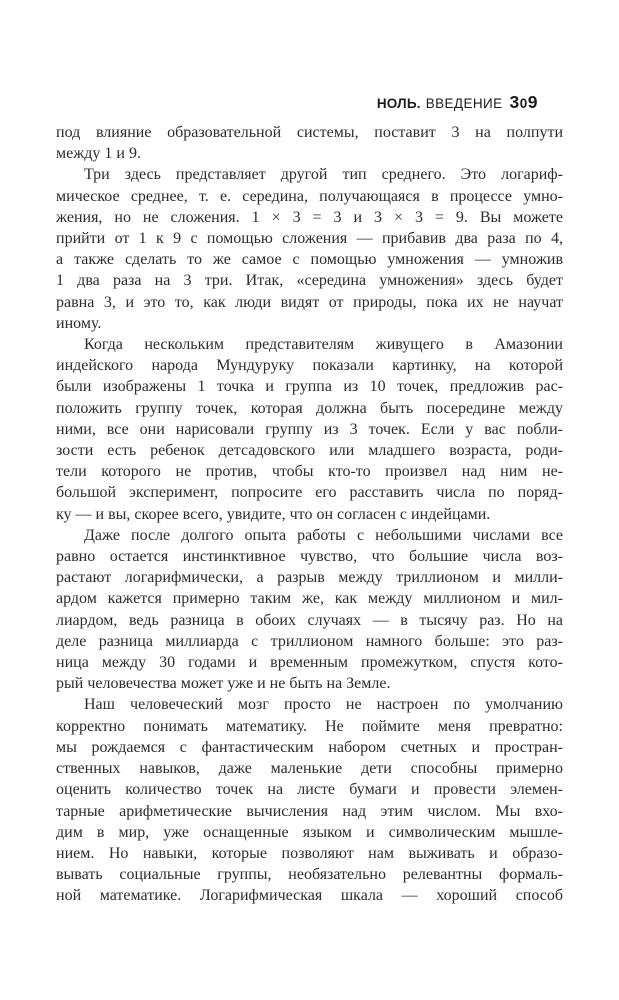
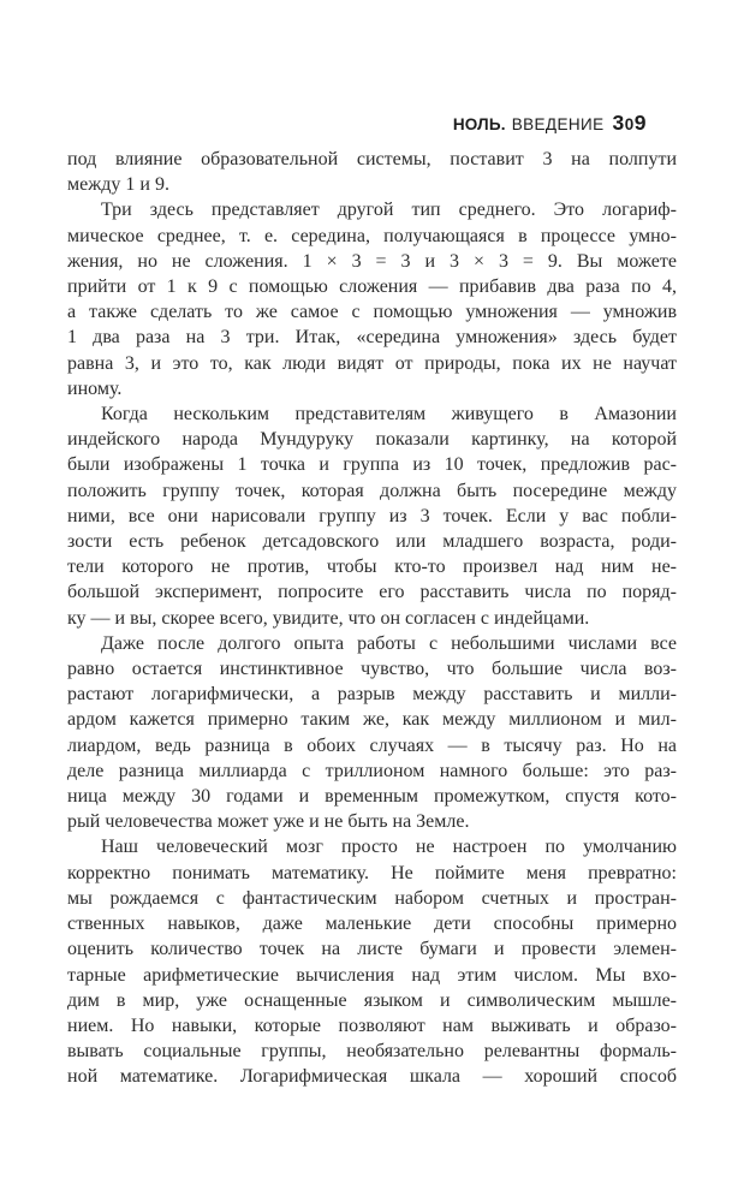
  НОЛЬ. ВВЕДЕНИЕ 309
  под влияние образовательной системы, поставит 3 на полпути
  между 1 и 9.
  Три здесь представляет другой тип среднего. Это логариф-
  мическое среднее, т. е. середина, получающаяся в процессе умно-
  жения, но не сложения. 1 × 3 = 3 и 3 × 3 = 9. Вы можете
  прийти от 1 к 9 с помощью сложения — прибавив два раза по 4,
  а также сделать то же самое с помощью умножения — умножив
  1 два раза на 3 три. Итак, «середина умножения» здесь будет
  равна 3, и это то, как люди видят от природы, пока их не научат
  иному.
  Когда нескольким представителям живущего в Амазонии
  индейского народа Мундуруку показали картинку, на которой
  были изображены 1 точка и группа из 10 точек, предложив рас-
  положить группу точек, которая должна быть посередине между
  ними, все они нарисовали группу из 3 точек. Если у вас побли-
  зости есть ребенок детсадовского или младшего возраста, роди-
  тели которого не против, чтобы кто-то произвел над ним не-
  большой эксперимент, попросите его расставить числа по поряд-
  ку — и вы, скорее всего, увидите, что он согласен с индейцами.
  Даже после долгого опыта работы с небольшими числами все
  равно остается инстинктивное чувство, что большие числа воз-
- растают логарифмически, а разрыв между триллионом и милли-
+ растают логарифмически, а разрыв между расставить и милли-
  ардом кажется примерно таким же, как между миллионом и мил-
  лиардом, ведь разница в обоих случаях — в тысячу раз. Но на
  деле разница миллиарда с триллионом намного больше: это раз-
  ница между 30 годами и временным промежутком, спустя кото-
  рый человечества может уже и не быть на Земле.
  Наш человеческий мозг просто не настроен по умолчанию
  корректно понимать математику. Не поймите меня превратно:
  мы рождаемся с фантастическим набором счетных и простран-
  ственных навыков, даже маленькие дети способны примерно
  оценить количество точек на листе бумаги и провести элемен-
  тарные арифметические вычисления над этим числом. Мы вхо-
  дим в мир, уже оснащенные языком и символическим мышле-
  нием. Но навыки, которые позволяют нам выживать и образо-
  вывать социальные группы, необязательно релевантны формаль-
  ной математике. Логарифмическая шкала — хороший способ
